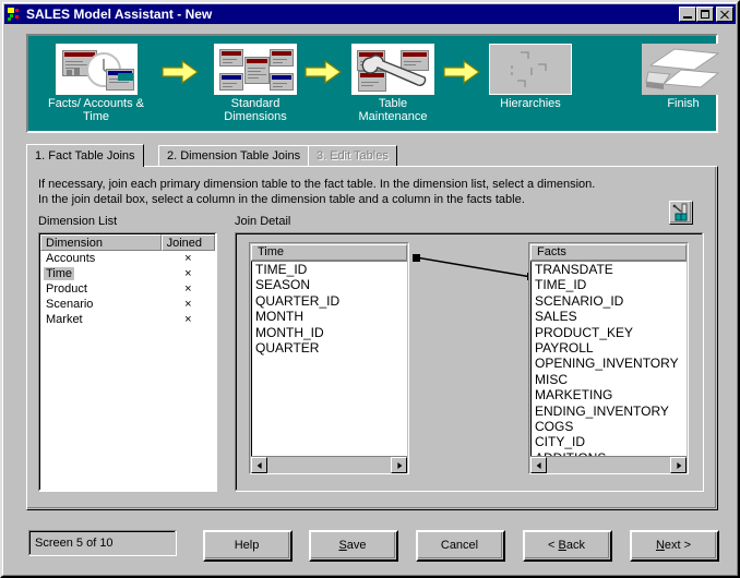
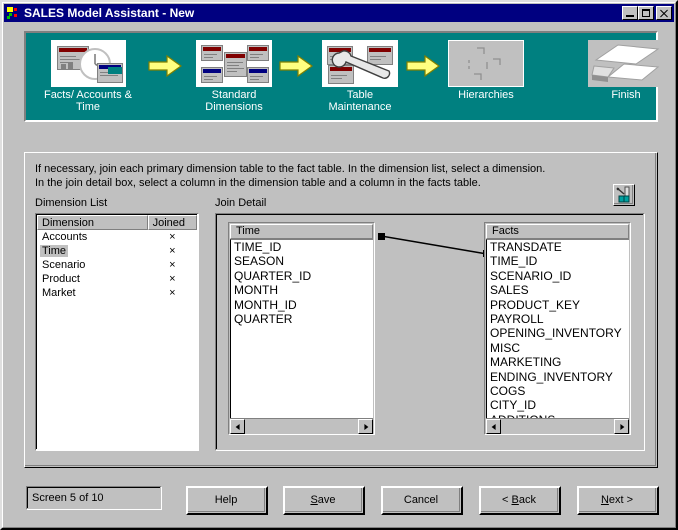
  SALES Model Assistant - New
  Facts/ Accounts &
  Time
  Standard
  Dimensions
  Table
  Maintenance
  Hierarchies
  Finish
- 1. Fact Table Joins
- 2. Dimension Table Joins
- 3. Edit Tables
  If necessary, join each primary dimension table to the fact table. In the dimension list, select a dimension.
  In the join detail box, select a column in the dimension table and a column in the facts table.
  Dimension List
  Join Detail
  Dimension
  Joined
  Accounts
  ×
  Time
  ×
- Product
+ Scenario
  ×
- Scenario
+ Product
  ×
  Market
  ×
  Time
  TIME_ID
  SEASON
  QUARTER_ID
  MONTH
  MONTH_ID
  QUARTER
  Facts
  TRANSDATE
  TIME_ID
  SCENARIO_ID
  SALES
  PRODUCT_KEY
  PAYROLL
  OPENING_INVENTORY
  MISC
  MARKETING
  ENDING_INVENTORY
  COGS
  CITY_ID
  Screen 5 of 10
  Help
  Save
  Cancel
  < Back
  Next >
